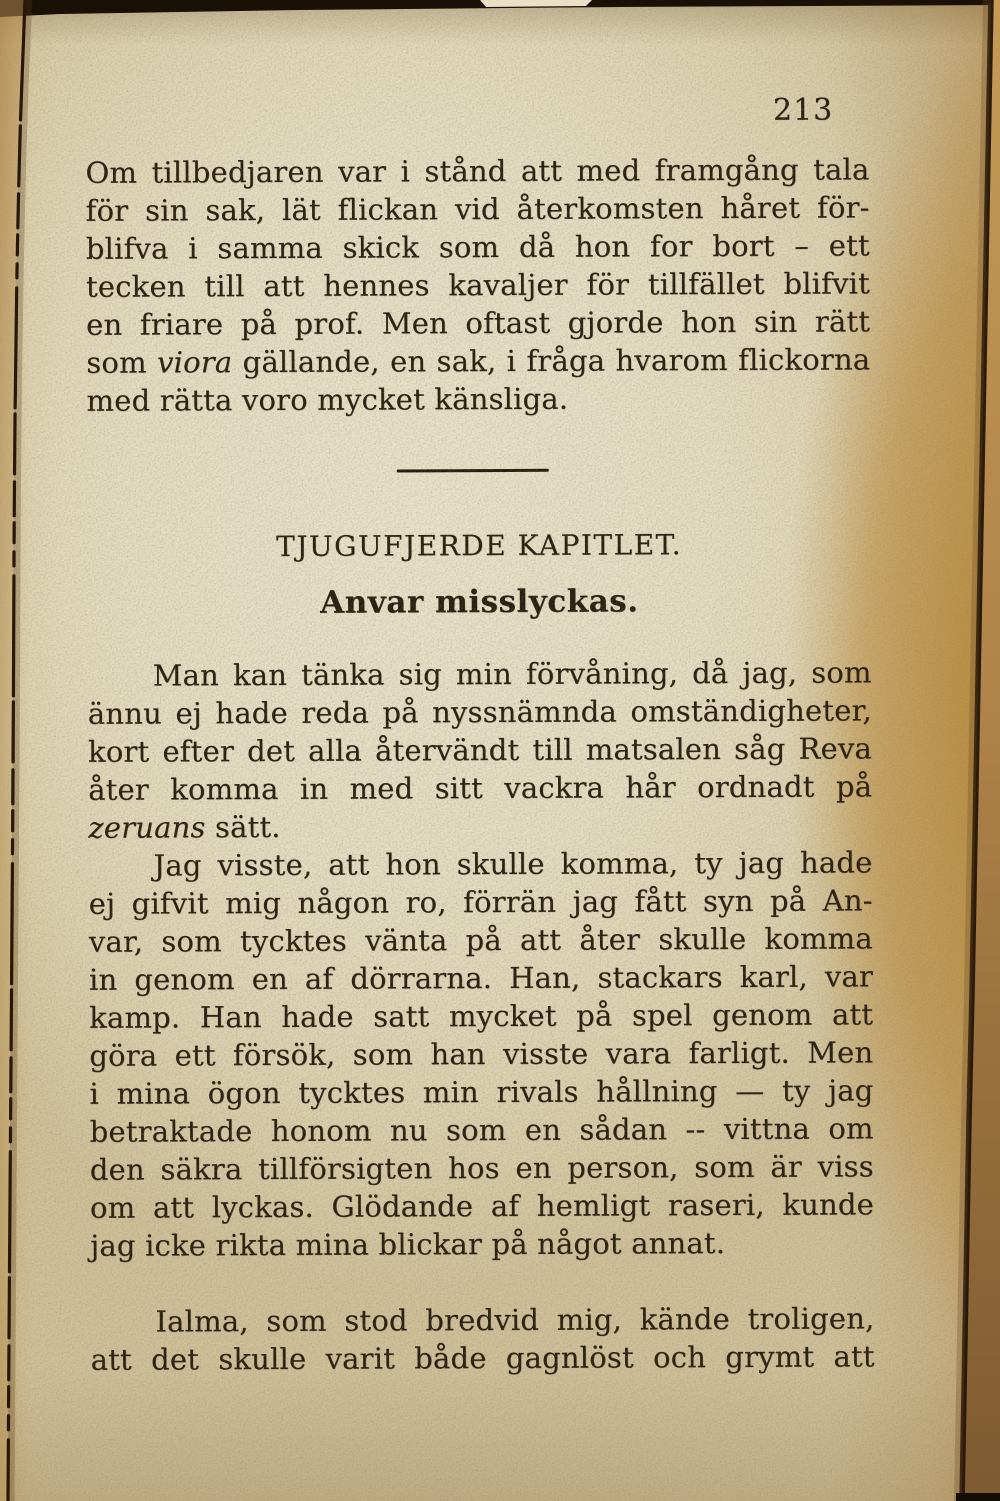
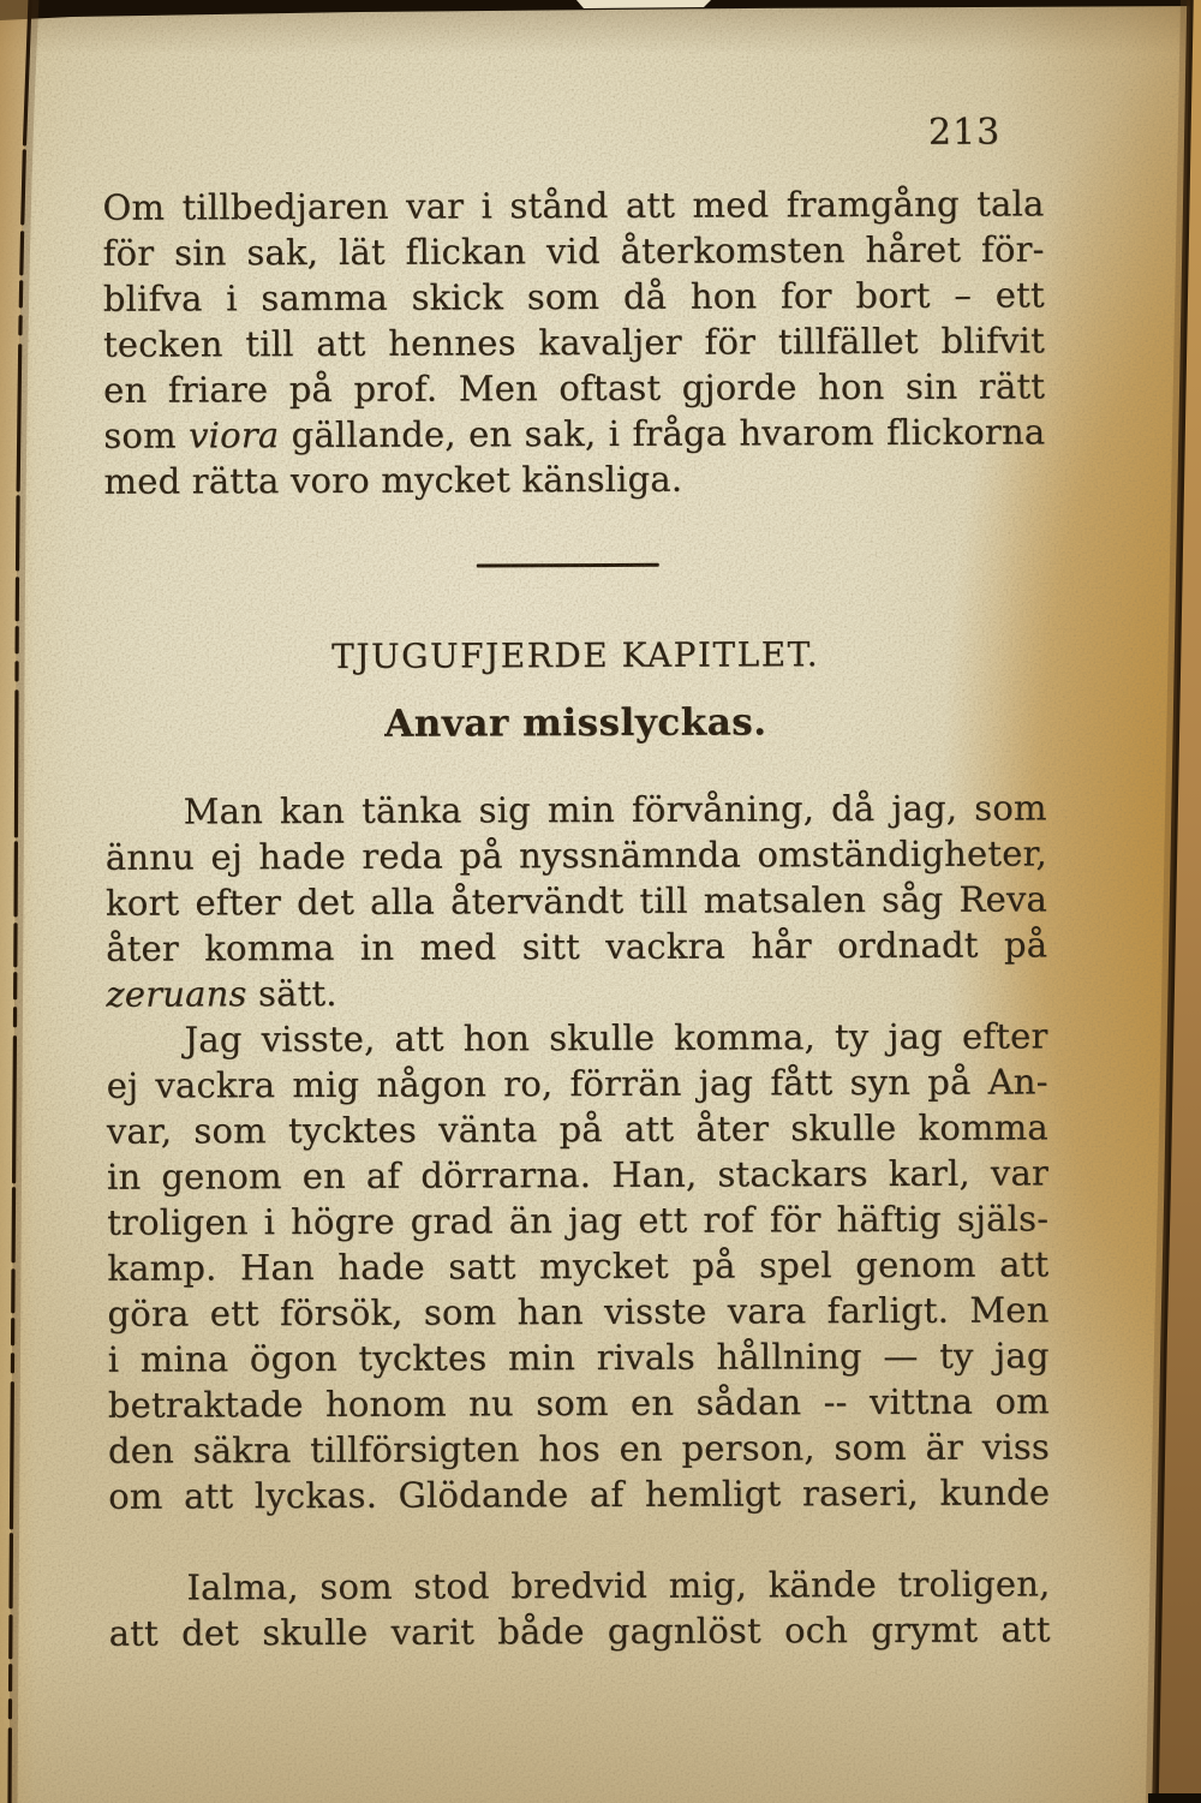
  213
  Om tillbedjaren var i stånd att med framgång tala
  för sin sak, lät flickan vid återkomsten håret för-
  blifva i samma skick som då hon for bort – ett
  tecken till att hennes kavaljer för tillfället blifvit
  en friare på prof. Men oftast gjorde hon sin rätt
  som viora gällande, en sak, i fråga hvarom flickorna
  med rätta voro mycket känsliga.
  TJUGUFJERDE KAPITLET.
  Anvar misslyckas.
  Man kan tänka sig min förvåning, då jag, som
  ännu ej hade reda på nyssnämnda omständigheter,
  kort efter det alla återvändt till matsalen såg Reva
  åter komma in med sitt vackra hår ordnadt på
  zeruans sätt.
- Jag visste, att hon skulle komma, ty jag hade
+ Jag visste, att hon skulle komma, ty jag efter
- ej gifvit mig någon ro, förrän jag fått syn på An-
+ ej vackra mig någon ro, förrän jag fått syn på An-
  var, som tycktes vänta på att åter skulle komma
  in genom en af dörrarna. Han, stackars karl, var
+ troligen i högre grad än jag ett rof för häftig själs-
  kamp. Han hade satt mycket på spel genom att
  göra ett försök, som han visste vara farligt. Men
  i mina ögon tycktes min rivals hållning — ty jag
  betraktade honom nu som en sådan -- vittna om
  den säkra tillförsigten hos en person, som är viss
  om att lyckas. Glödande af hemligt raseri, kunde
- jag icke rikta mina blickar på något annat.
  Ialma, som stod bredvid mig, kände troligen,
  att det skulle varit både gagnlöst och grymt att
